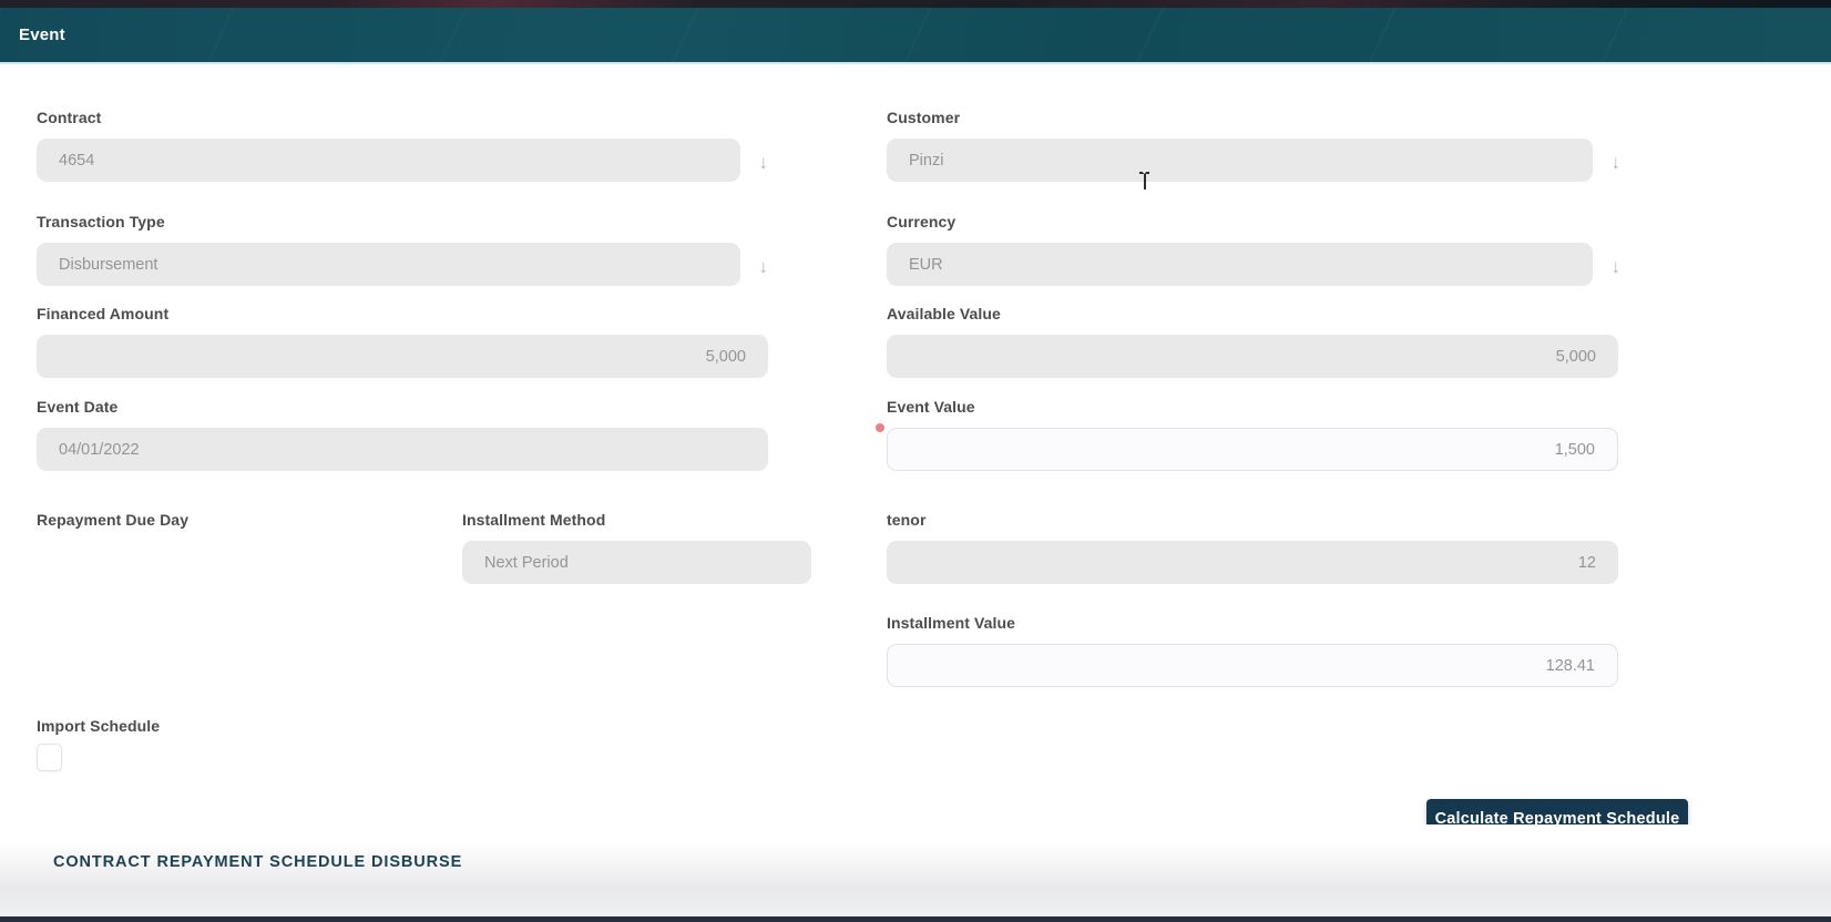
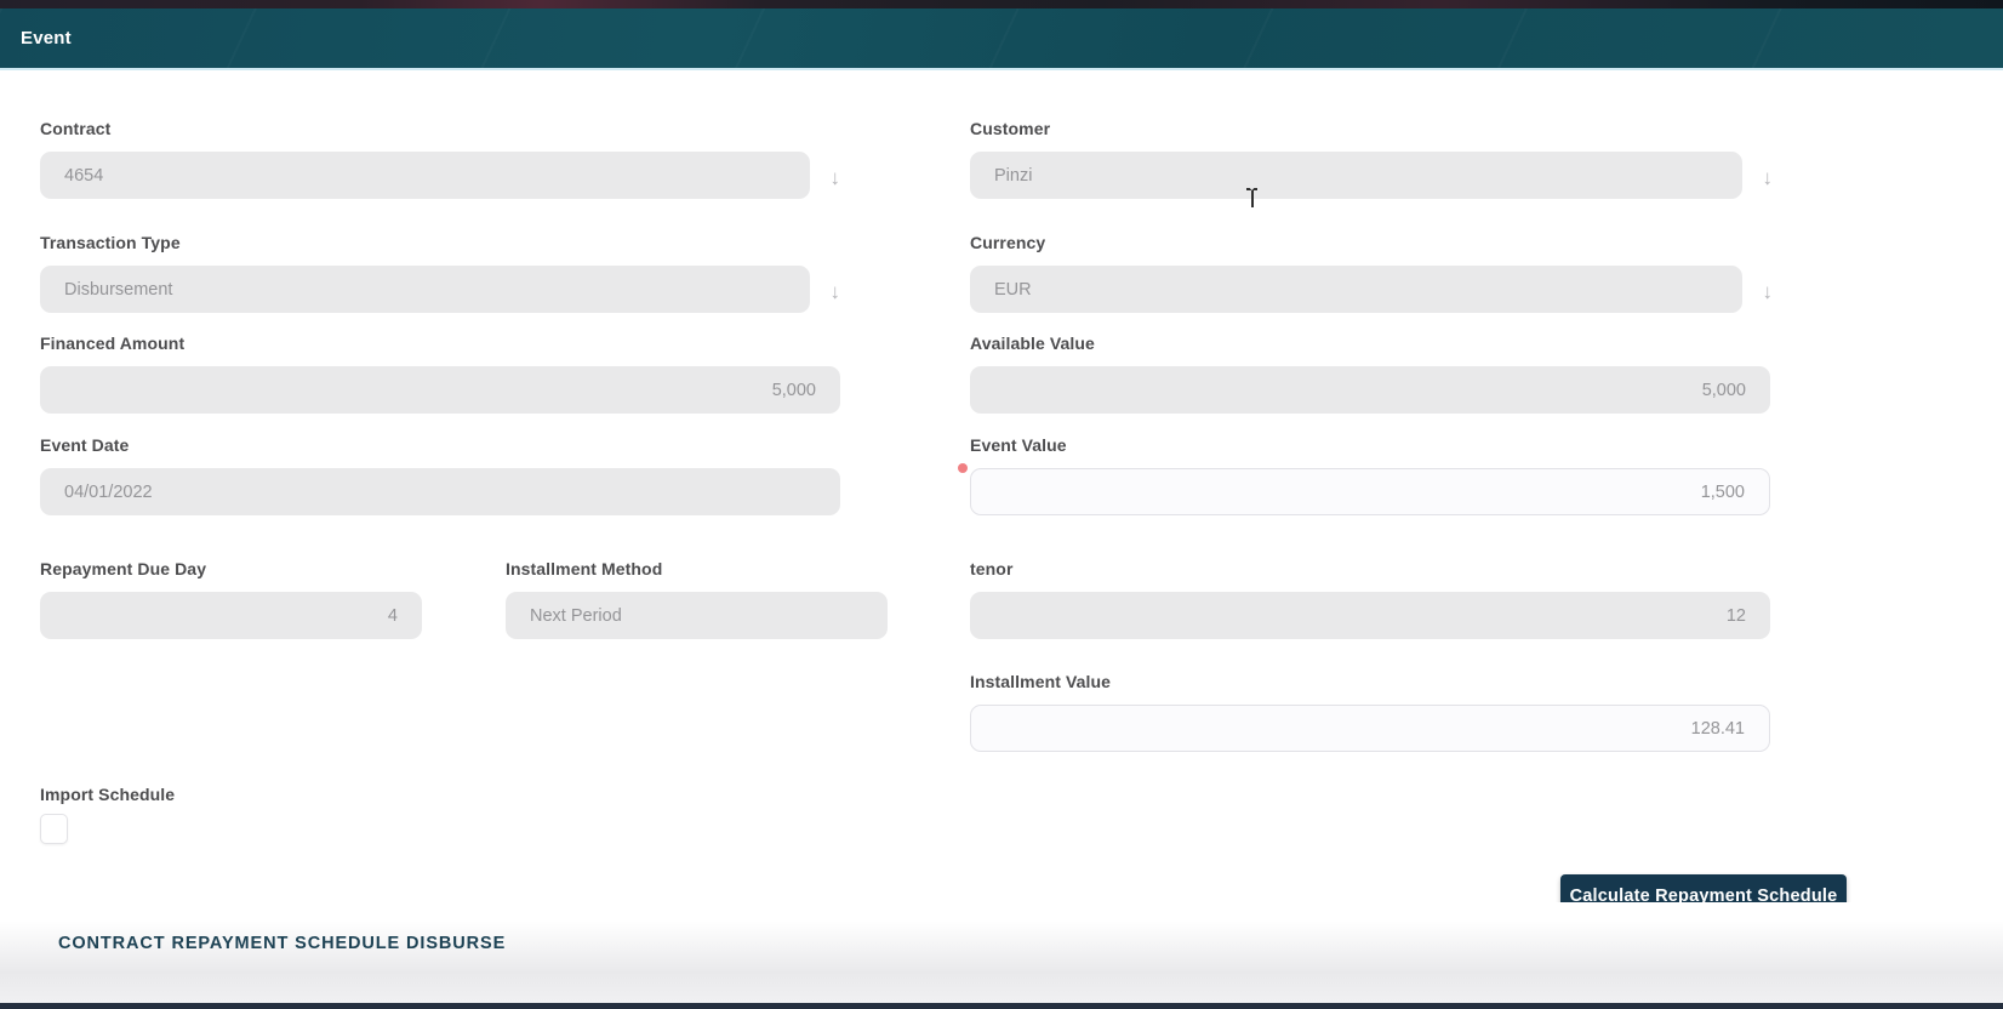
  Event
  Contract
  4654
  ↓
  Customer
  Pinzi
  ↓
  Transaction Type
  Disbursement
  ↓
  Currency
  EUR
  ↓
  Financed Amount
  5,000
  Available Value
  5,000
  Event Date
  04/01/2022
  Event Value
  1,500
  Repayment Due Day
+ 4
  Installment Method
  Next Period
  tenor
  12
  Installment Value
  128.41
  Import Schedule
  Calculate Repayment Schedule
  CONTRACT REPAYMENT SCHEDULE DISBURSE
